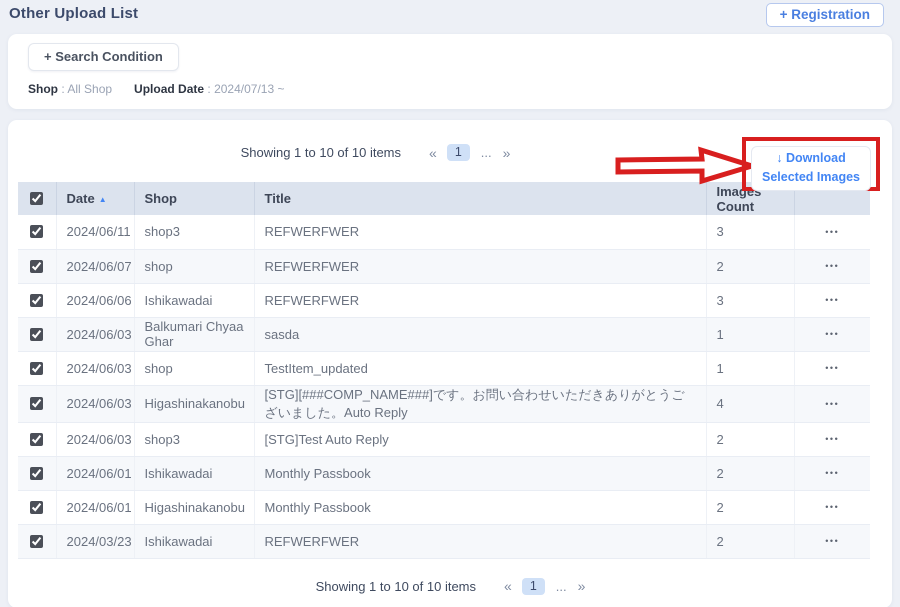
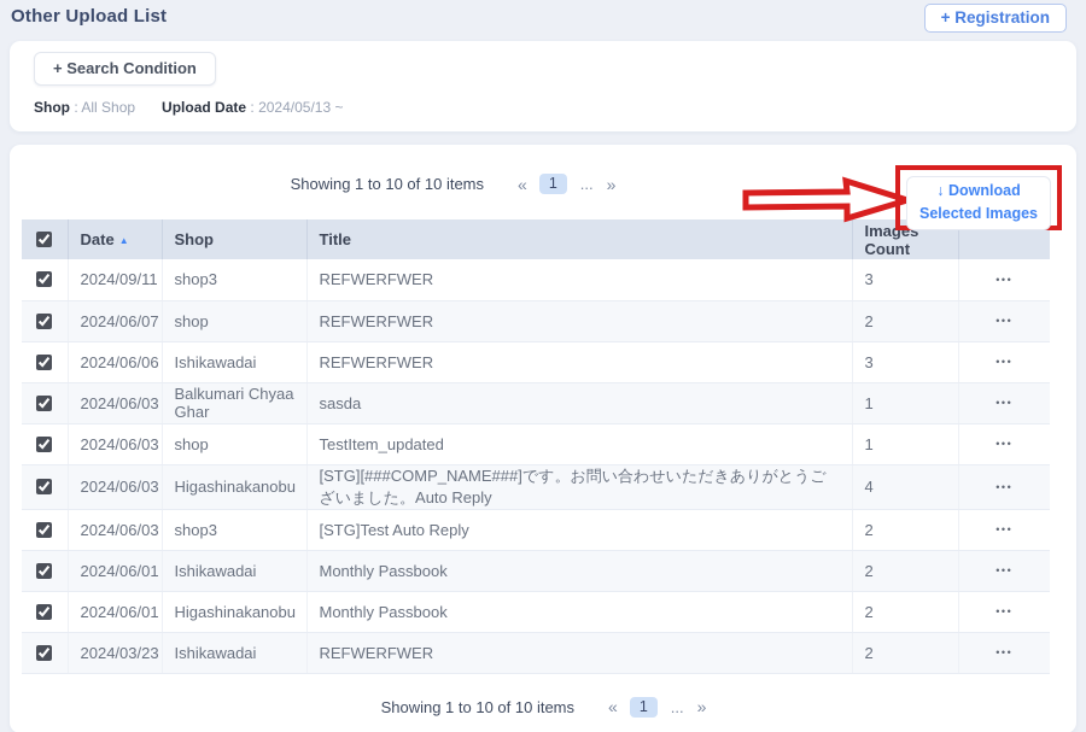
  Other Upload List
  + Registration
  + Search Condition
  Shop : All Shop
- Upload Date : 2024/07/13 ~
+ Upload Date : 2024/05/13 ~
  Showing 1 to 10 of 10 items
  «
  1
  ...
  »
  ↓ Download
  Selected Images
  	Date ▲	Shop	Title	Images Count
- 	2024/06/11	shop3	REFWERFWER	3	•••
+ 	2024/09/11	shop3	REFWERFWER	3	•••
  	2024/06/07	shop	REFWERFWER	2	•••
  	2024/06/06	Ishikawadai	REFWERFWER	3	•••
  	2024/06/03	Balkumari Chyaa Ghar	sasda	1	•••
  	2024/06/03	shop	TestItem_updated	1	•••
  	2024/06/03	Higashinakanobu	[STG][###COMP_NAME###]です。お問い合わせいただきありがとうございました。Auto Reply	4	•••
  	2024/06/03	shop3	[STG]Test Auto Reply	2	•••
  	2024/06/01	Ishikawadai	Monthly Passbook	2	•••
  	2024/06/01	Higashinakanobu	Monthly Passbook	2	•••
  	2024/03/23	Ishikawadai	REFWERFWER	2	•••
  Showing 1 to 10 of 10 items
  «
  1
  ...
  »
